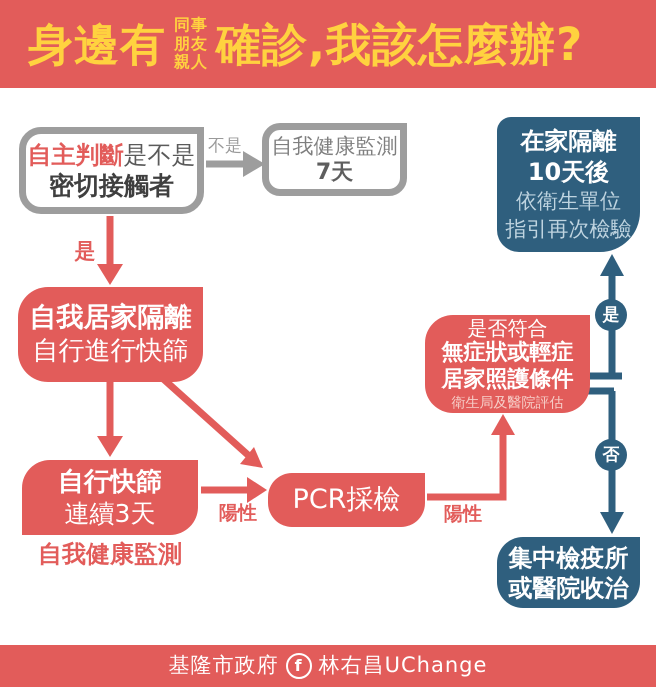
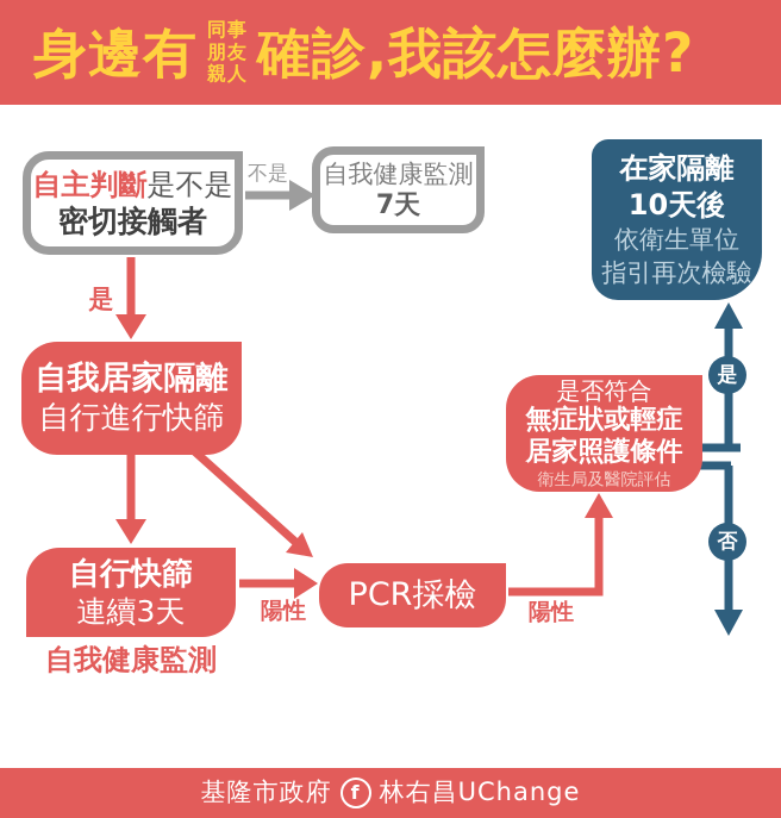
  身邊有
  同事
  朋友
  親人
  確診,我該怎麼辦?
  自主判斷是不是
  密切接觸者
  自我健康監測
  7天
  自我居家隔離
  自行進行快篩
  自行快篩
  連續3天
  PCR採檢
  是否符合
  無症狀或輕症
  居家照護條件
  衛生局及醫院評估
  在家隔離
  10天後
  依衛生單位
  指引再次檢驗
- 集中檢疫所
- 或醫院收治
  不是
  是
  陽性
  陽性
  自我健康監測
  是
  否
  基隆市政府
  f
  林右昌UChange
